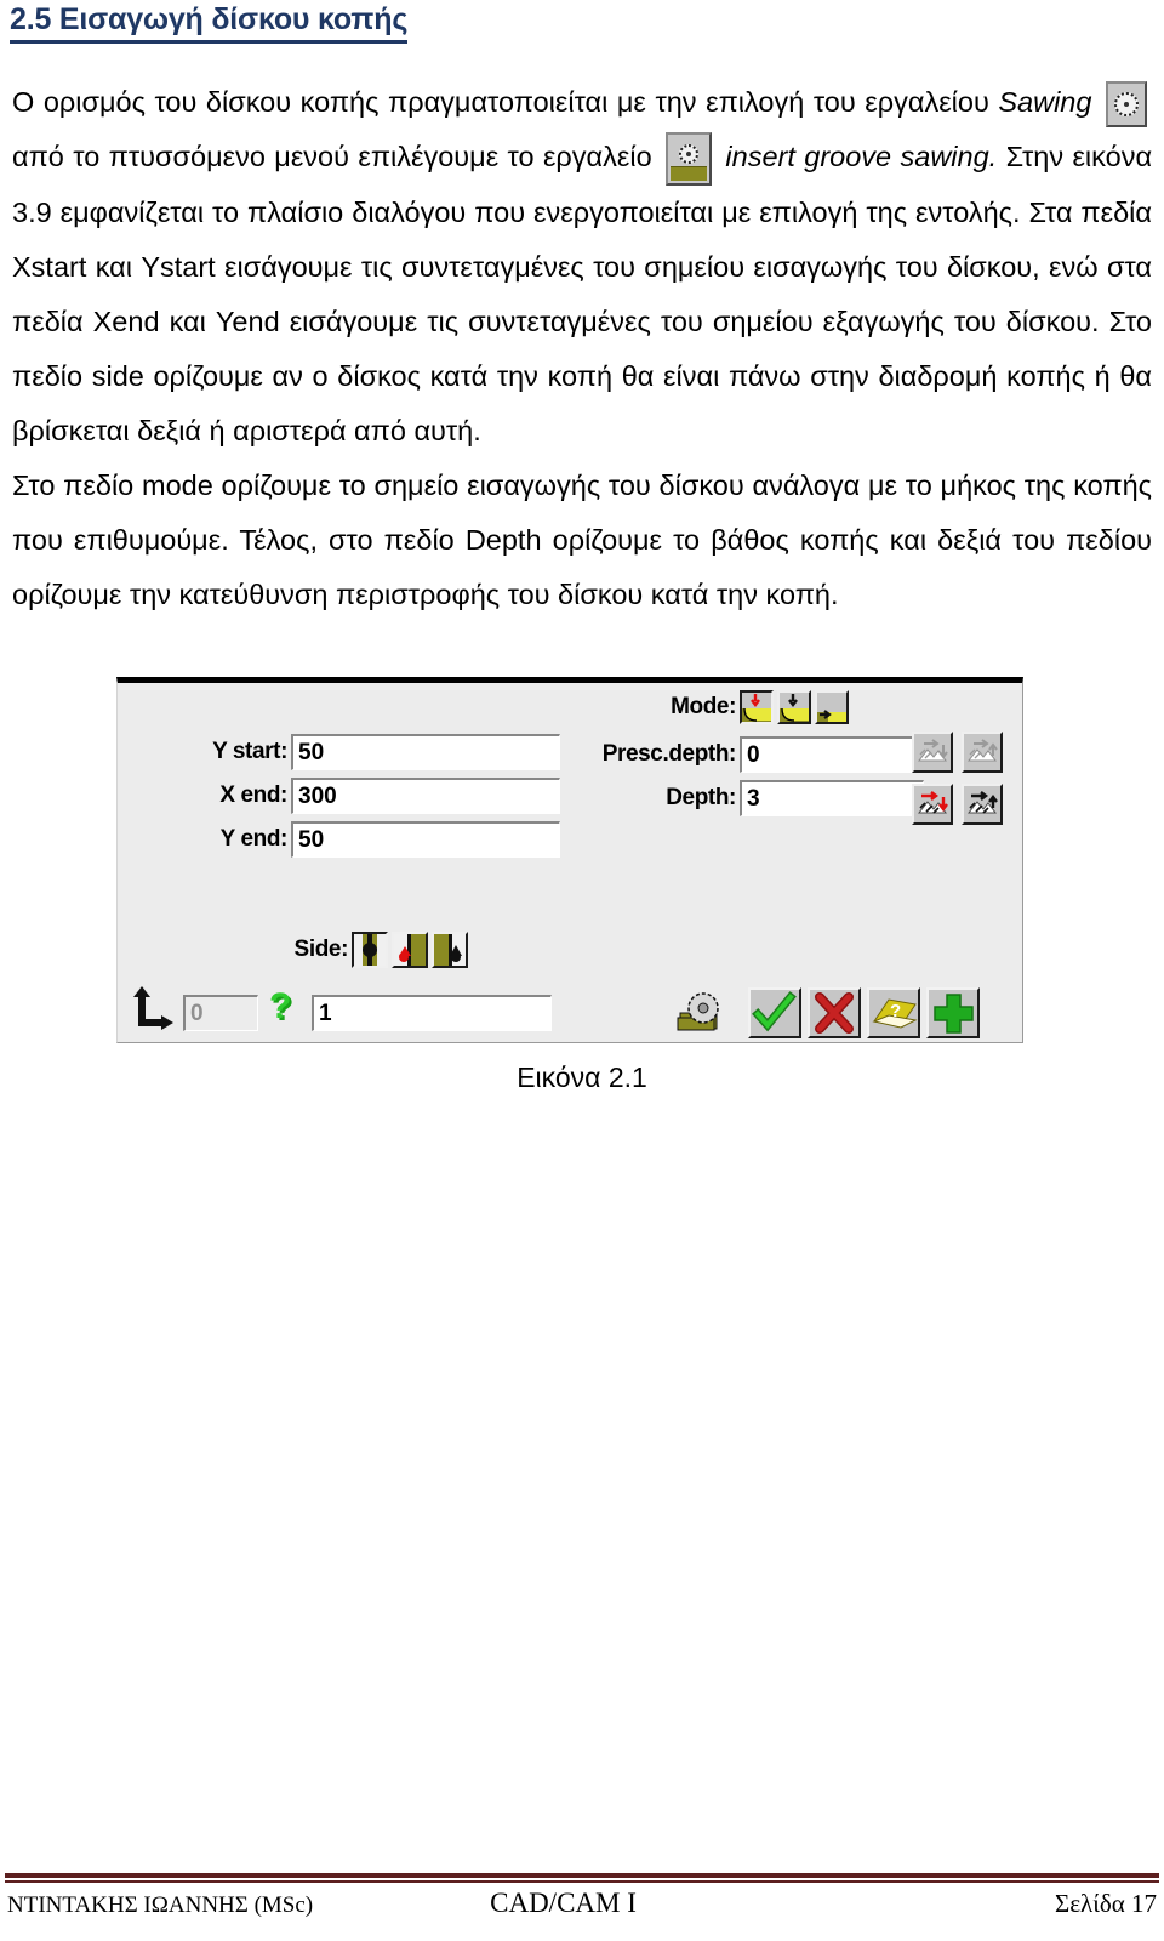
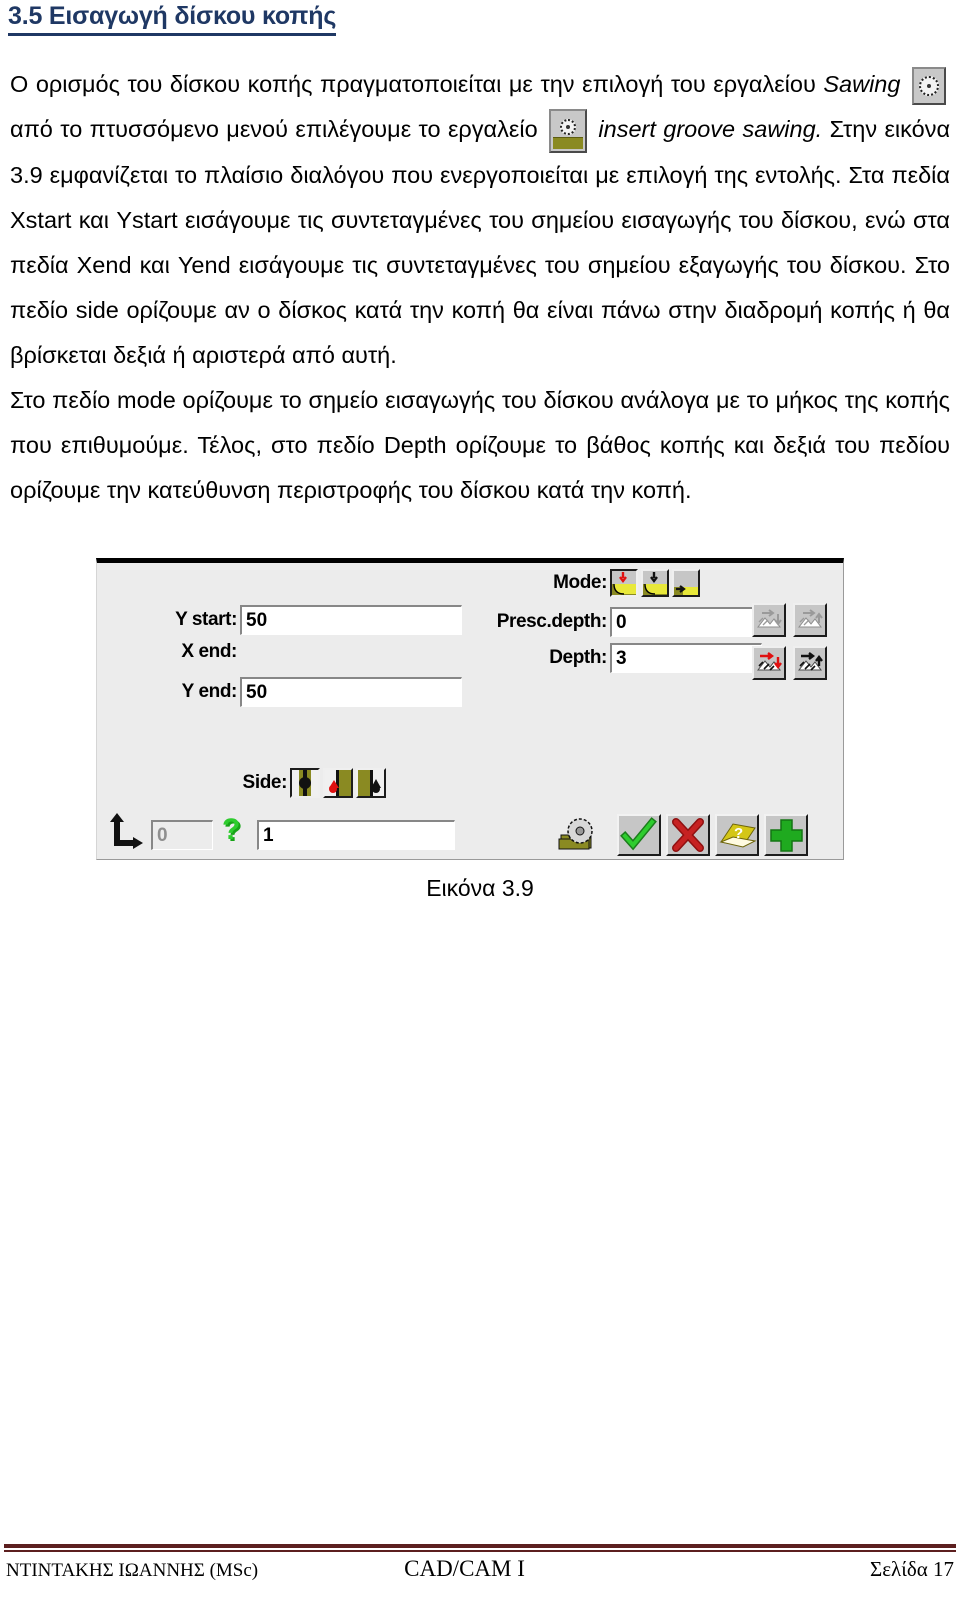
- 2.5 Εισαγωγή δίσκου κοπής
+ 3.5 Εισαγωγή δίσκου κοπής
  Ο ορισμός του δίσκου κοπής πραγματοποιείται με την επιλογή του εργαλείου Sawing από το πτυσσόμενο μενού επιλέγουμε το εργαλείο insert groove sawing. Στην εικόνα 3.9 εμφανίζεται το πλαίσιο διαλόγου που ενεργοποιείται με επιλογή της εντολής. Στα πεδία Xstart και Ystart εισάγουμε τις συντεταγμένες του σημείου εισαγωγής του δίσκου, ενώ στα πεδία Xend και Yend εισάγουμε τις συντεταγμένες του σημείου εξαγωγής του δίσκου. Στο πεδίο side ορίζουμε αν ο δίσκος κατά την κοπή θα είναι πάνω στην διαδρομή κοπής ή θα βρίσκεται δεξιά ή αριστερά από αυτή.
  Στο πεδίο mode ορίζουμε το σημείο εισαγωγής του δίσκου ανάλογα με το μήκος της κοπής που επιθυμούμε. Τέλος, στο πεδίο Depth ορίζουμε το βάθος κοπής και δεξιά του πεδίου ορίζουμε την κατεύθυνση περιστροφής του δίσκου κατά την κοπή.
  Y start:
  50
  X end:
- 300
  Y end:
  50
  Mode:
  Presc.depth:
  0
  Depth:
  3
  Side:
  0
  ?
  1
  ?
- Εικόνα 2.1
+ Εικόνα 3.9
  ΝΤΙΝΤΑΚΗΣ ΙΩΑΝΝΗΣ (MSc)
  CAD/CAM I
  Σελίδα 17
